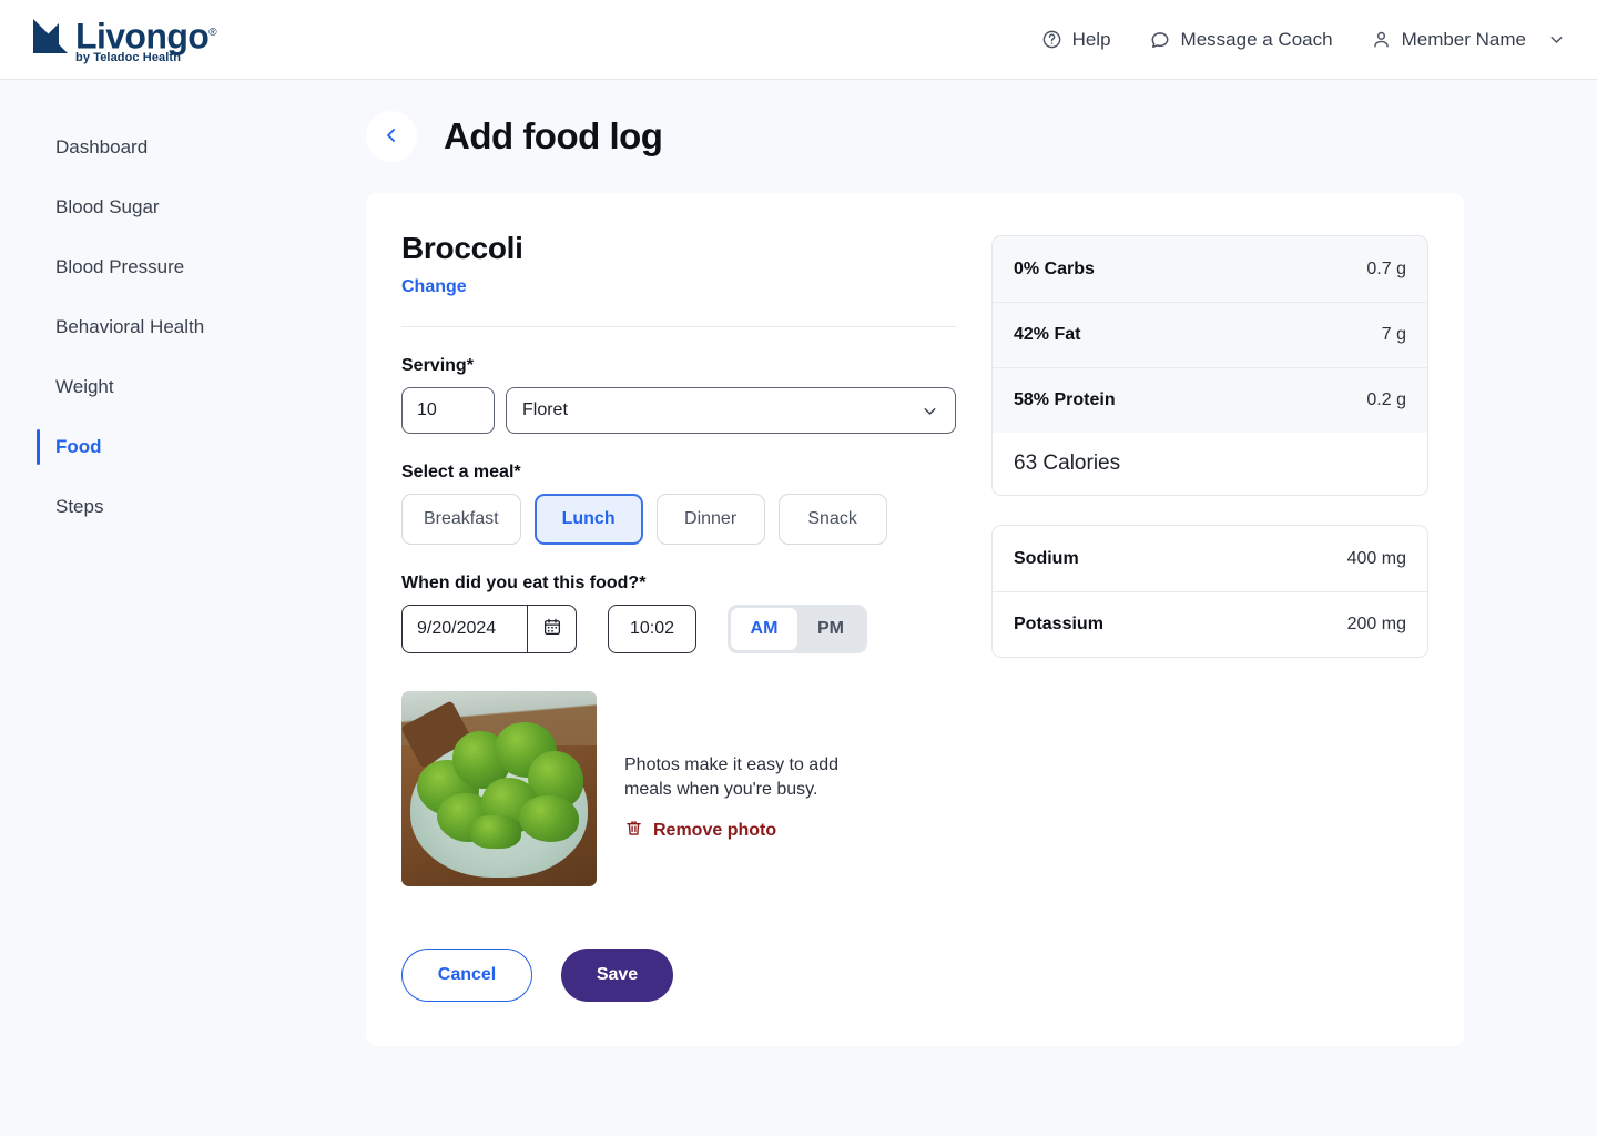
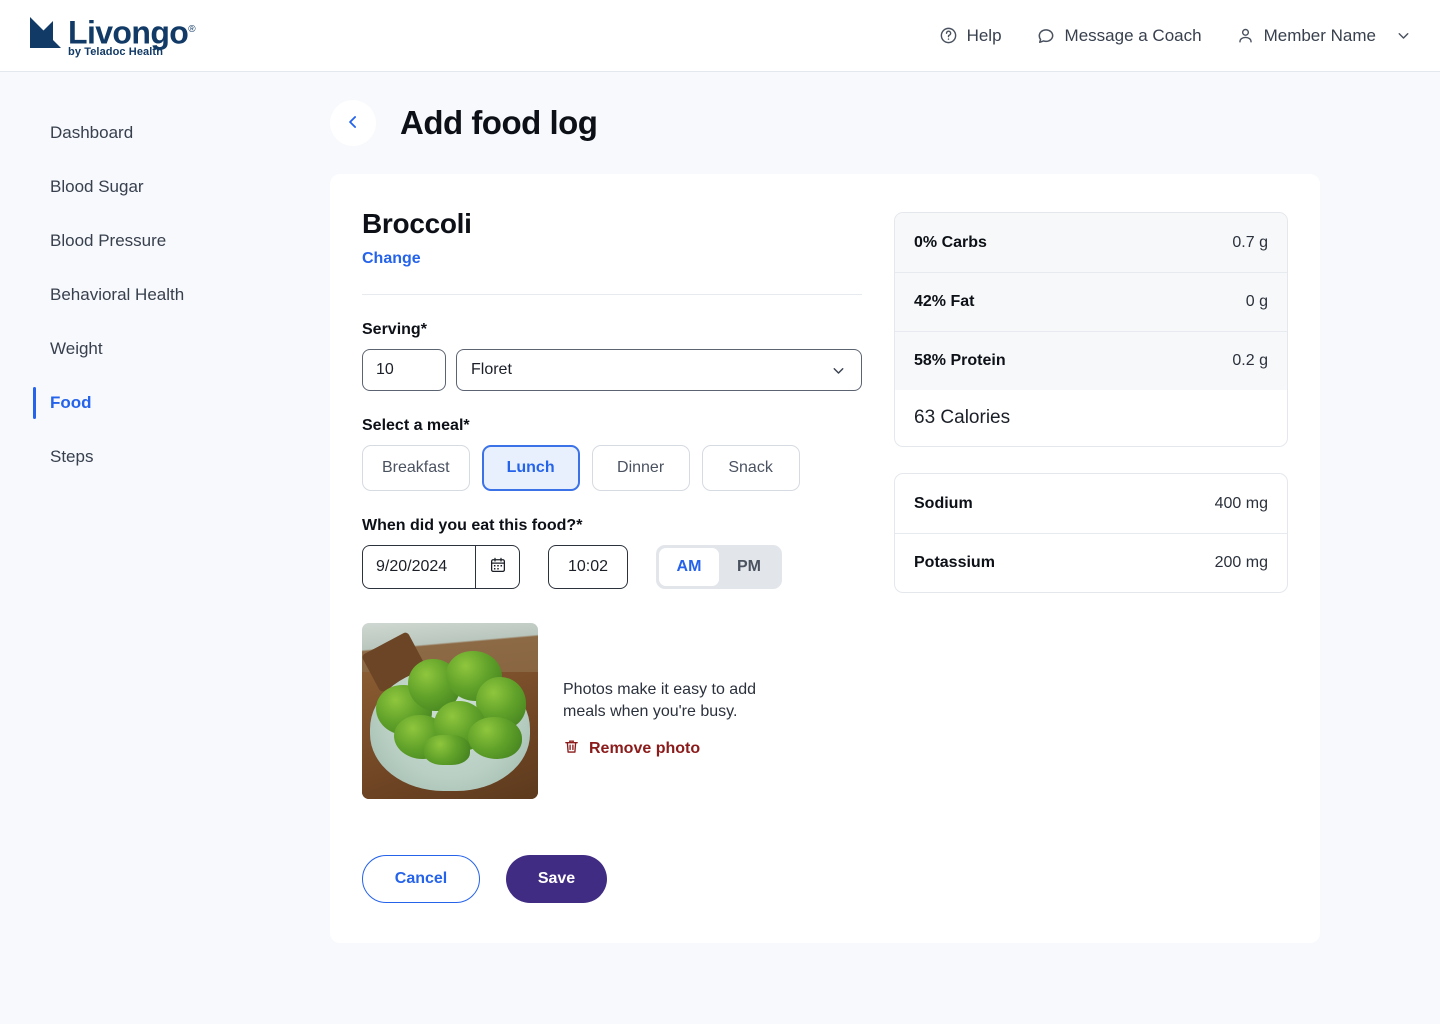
  Livongo®
  by Teladoc Health
  Help
  Message a Coach
  Member Name
  Dashboard
  Blood Sugar
  Blood Pressure
  Behavioral Health
  Weight
  Food
  Steps
  Add food log
  Broccoli
  Change
  Serving*
  10
  Floret
  Select a meal*
  Breakfast
  Lunch
  Dinner
  Snack
  When did you eat this food?*
  9/20/2024
  10:02
  AM
  PM
  Photos make it easy to add meals when you're busy.
  Remove photo
  Cancel
  Save
  0% Carbs
  0.7 g
  42% Fat
- 7 g
+ 0 g
  58% Protein
  0.2 g
  63 Calories
  Sodium
  400 mg
  Potassium
  200 mg
